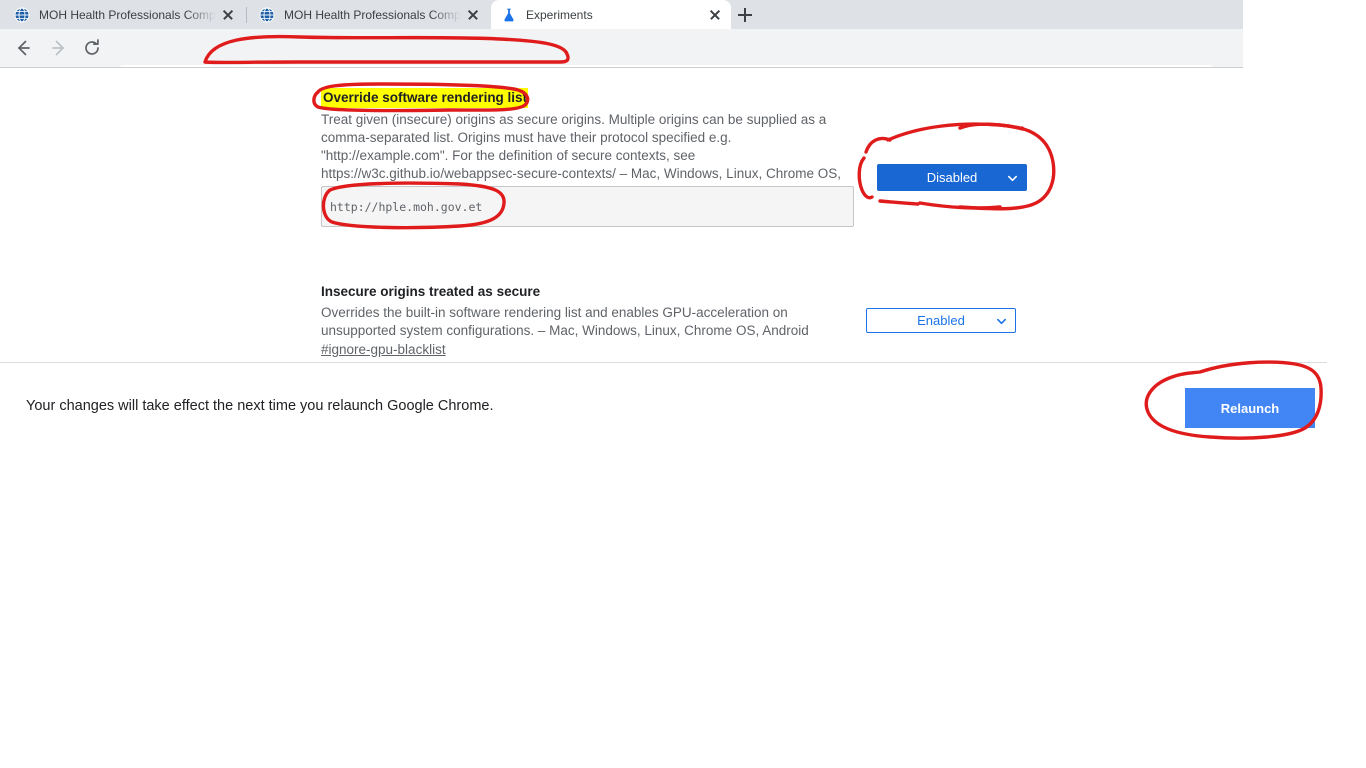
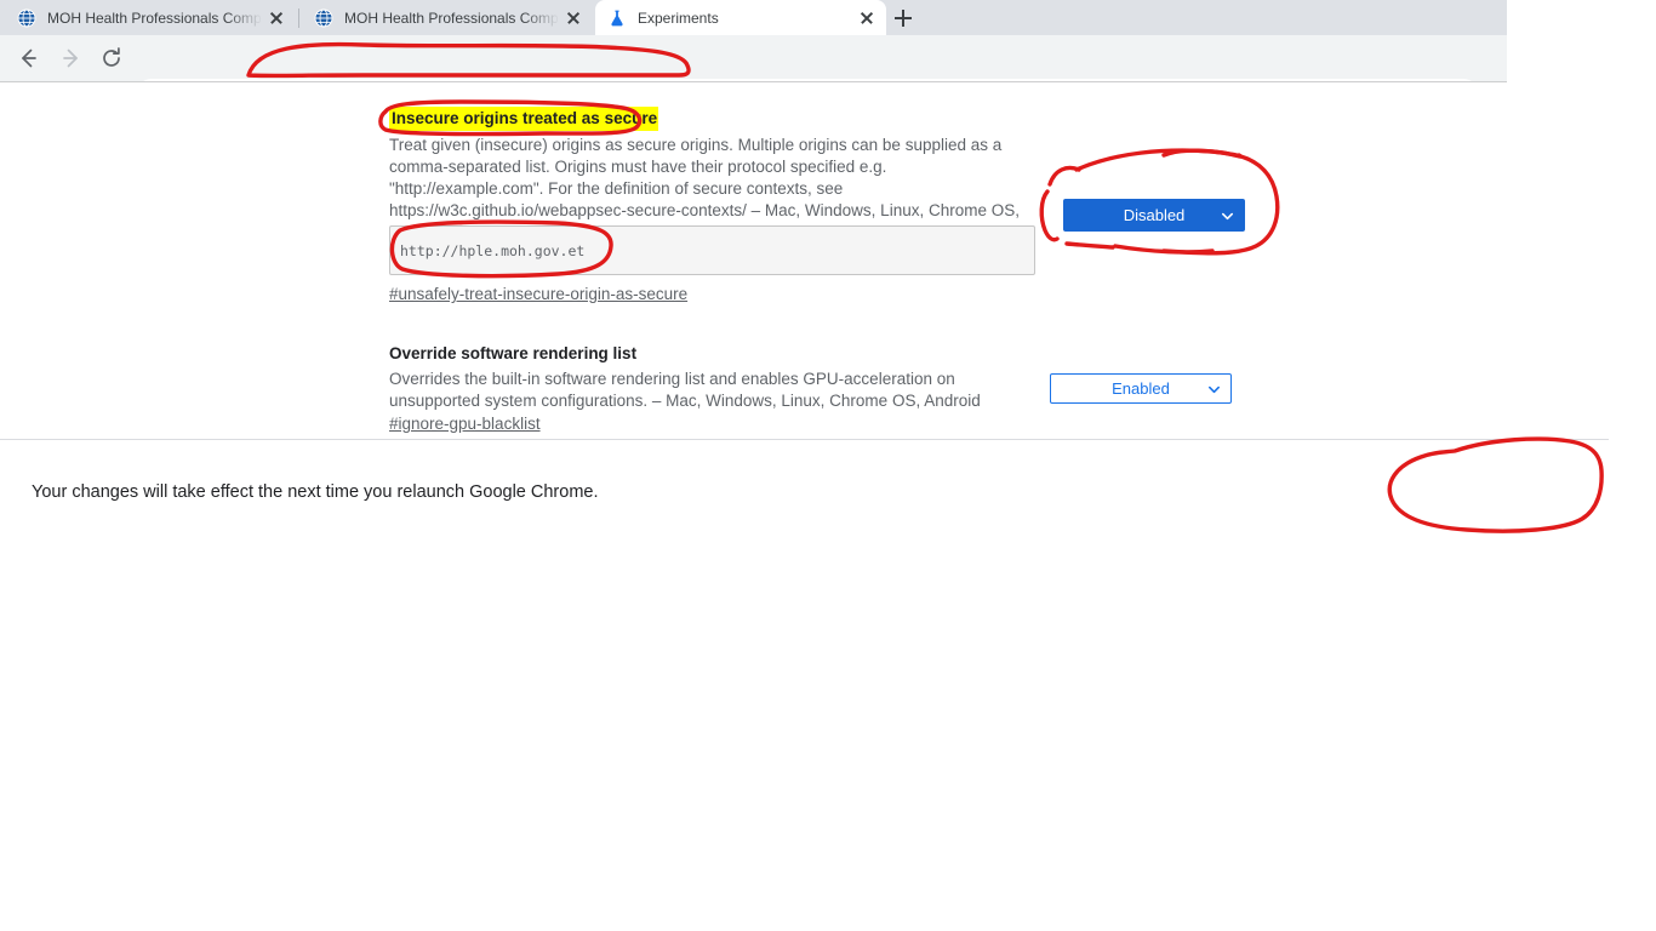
  MOH Health Professionals Comp
  MOH Health Professionals Comp
  Experiments
- Override software rendering list
+ Insecure origins treated as secure
  Treat given (insecure) origins as secure origins. Multiple origins can be supplied as a comma-separated list. Origins must have their protocol specified e.g. "http://example.com". For the definition of secure contexts, see https://w3c.github.io/webappsec-secure-contexts/ – Mac, Windows, Linux, Chrome OS,
  http://hple.moh.gov.et
+ #unsafely-treat-insecure-origin-as-secure
  Disabled
- Insecure origins treated as secure
+ Override software rendering list
  Overrides the built-in software rendering list and enables GPU-acceleration on unsupported system configurations. – Mac, Windows, Linux, Chrome OS, Android
  #ignore-gpu-blacklist
  Enabled
  Your changes will take effect the next time you relaunch Google Chrome.
- Relaunch
